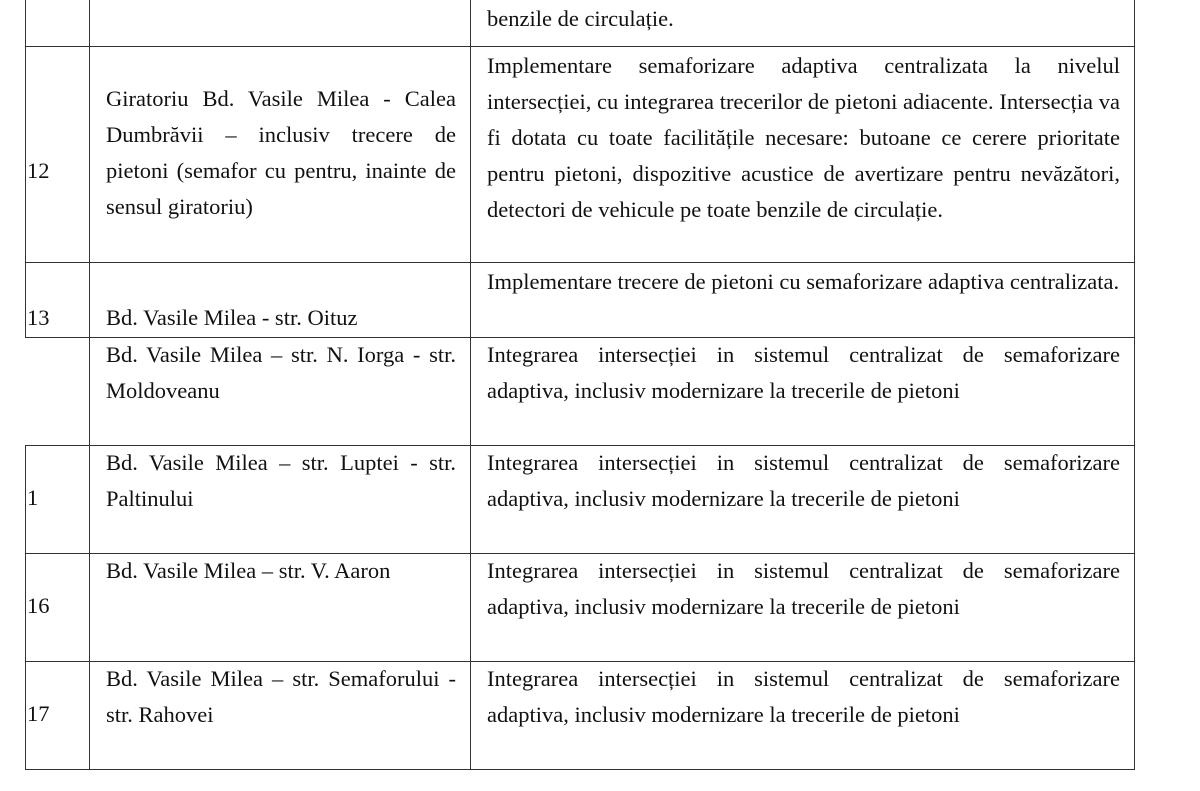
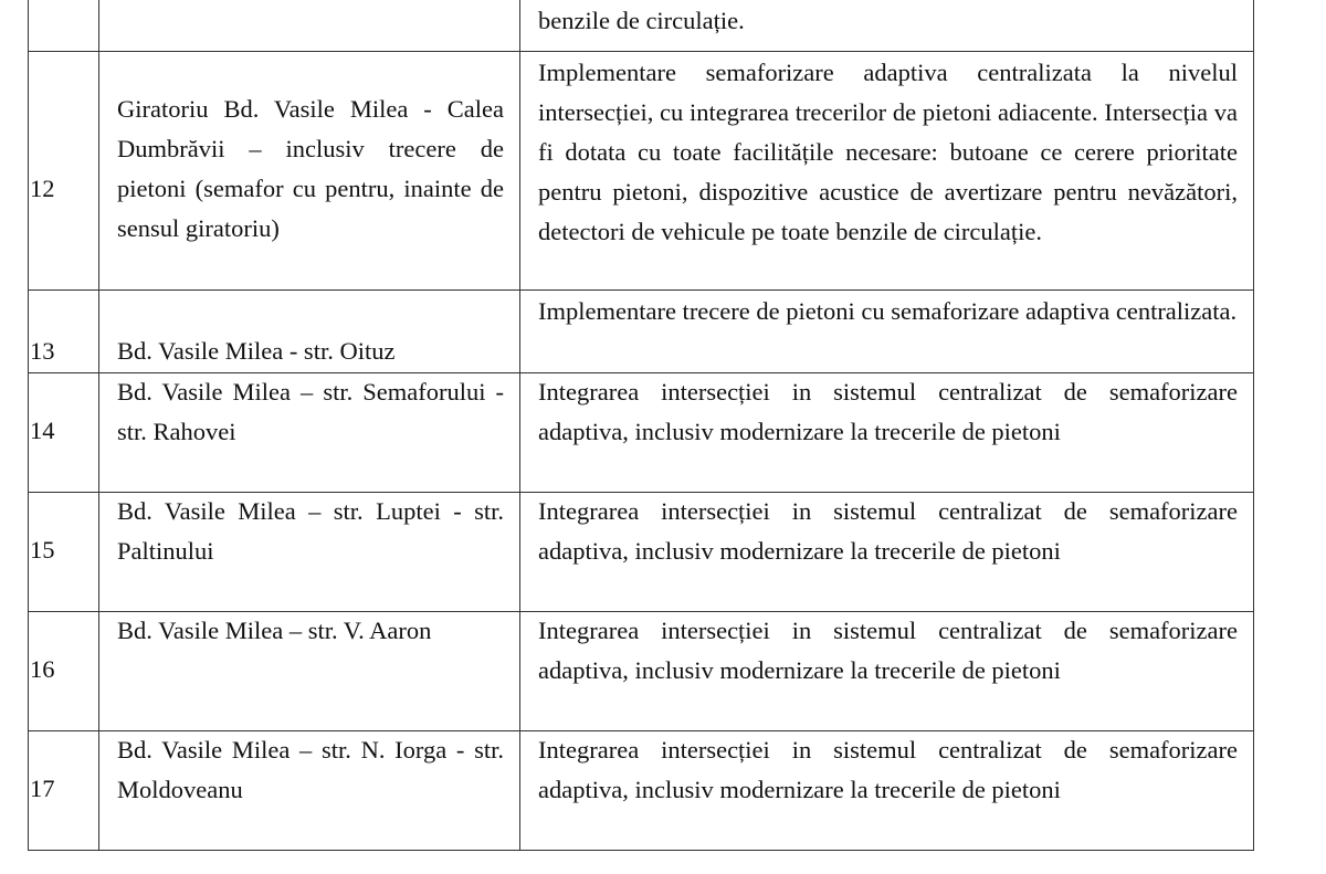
  benzile de circulație.
  12
  Giratoriu Bd. Vasile Milea - Calea Dumbrăvii – inclusiv trecere de pietoni (semafor cu pentru, inainte de sensul giratoriu)
  Implementare semaforizare adaptiva centralizata la nivelul intersecției, cu integrarea trecerilor de pietoni adiacente. Intersecția va fi dotata cu toate facilitățile necesare: butoane ce cerere prioritate pentru pietoni, dispozitive acustice de avertizare pentru nevăzători, detectori de vehicule pe toate benzile de circulație.
  13
  Bd. Vasile Milea - str. Oituz
  Implementare trecere de pietoni cu semaforizare adaptiva centralizata.
+ 14
- Bd. Vasile Milea – str. N. Iorga - str. Moldoveanu
+ Bd. Vasile Milea – str. Semaforului - str. Rahovei
  Integrarea intersecției in sistemul centralizat de semaforizare adaptiva, inclusiv modernizare la trecerile de pietoni
- 1
+ 15
  Bd. Vasile Milea – str. Luptei - str. Paltinului
  Integrarea intersecției in sistemul centralizat de semaforizare adaptiva, inclusiv modernizare la trecerile de pietoni
  16
  Bd. Vasile Milea – str. V. Aaron
  Integrarea intersecției in sistemul centralizat de semaforizare adaptiva, inclusiv modernizare la trecerile de pietoni
  17
- Bd. Vasile Milea – str. Semaforului - str. Rahovei
+ Bd. Vasile Milea – str. N. Iorga - str. Moldoveanu
  Integrarea intersecției in sistemul centralizat de semaforizare adaptiva, inclusiv modernizare la trecerile de pietoni
